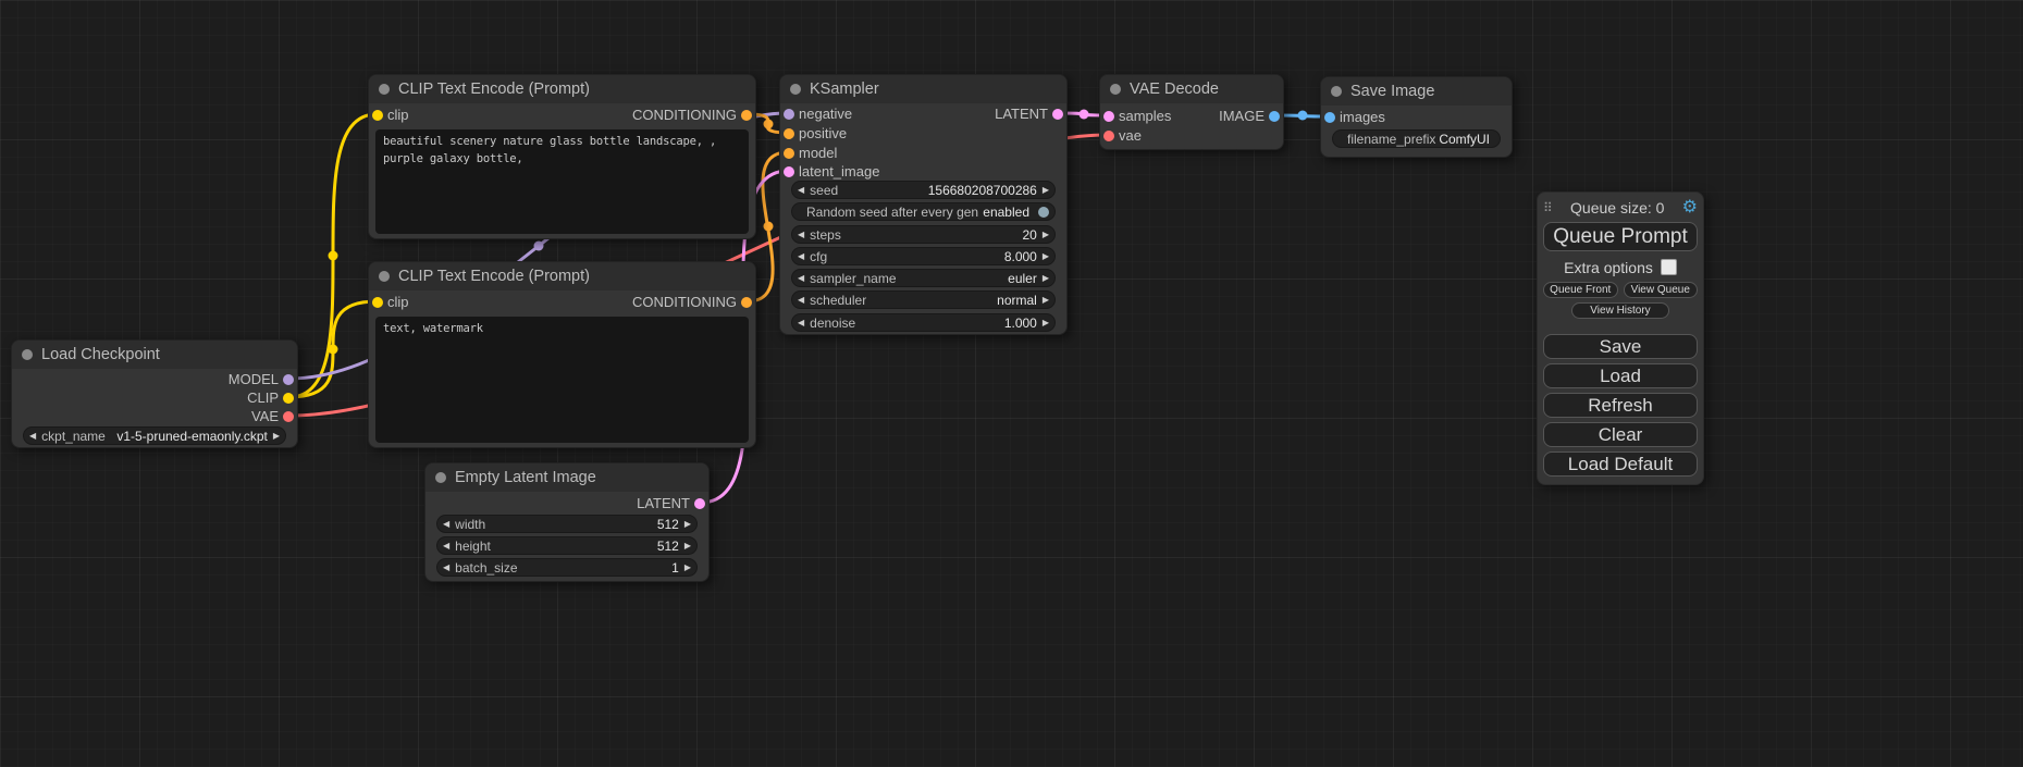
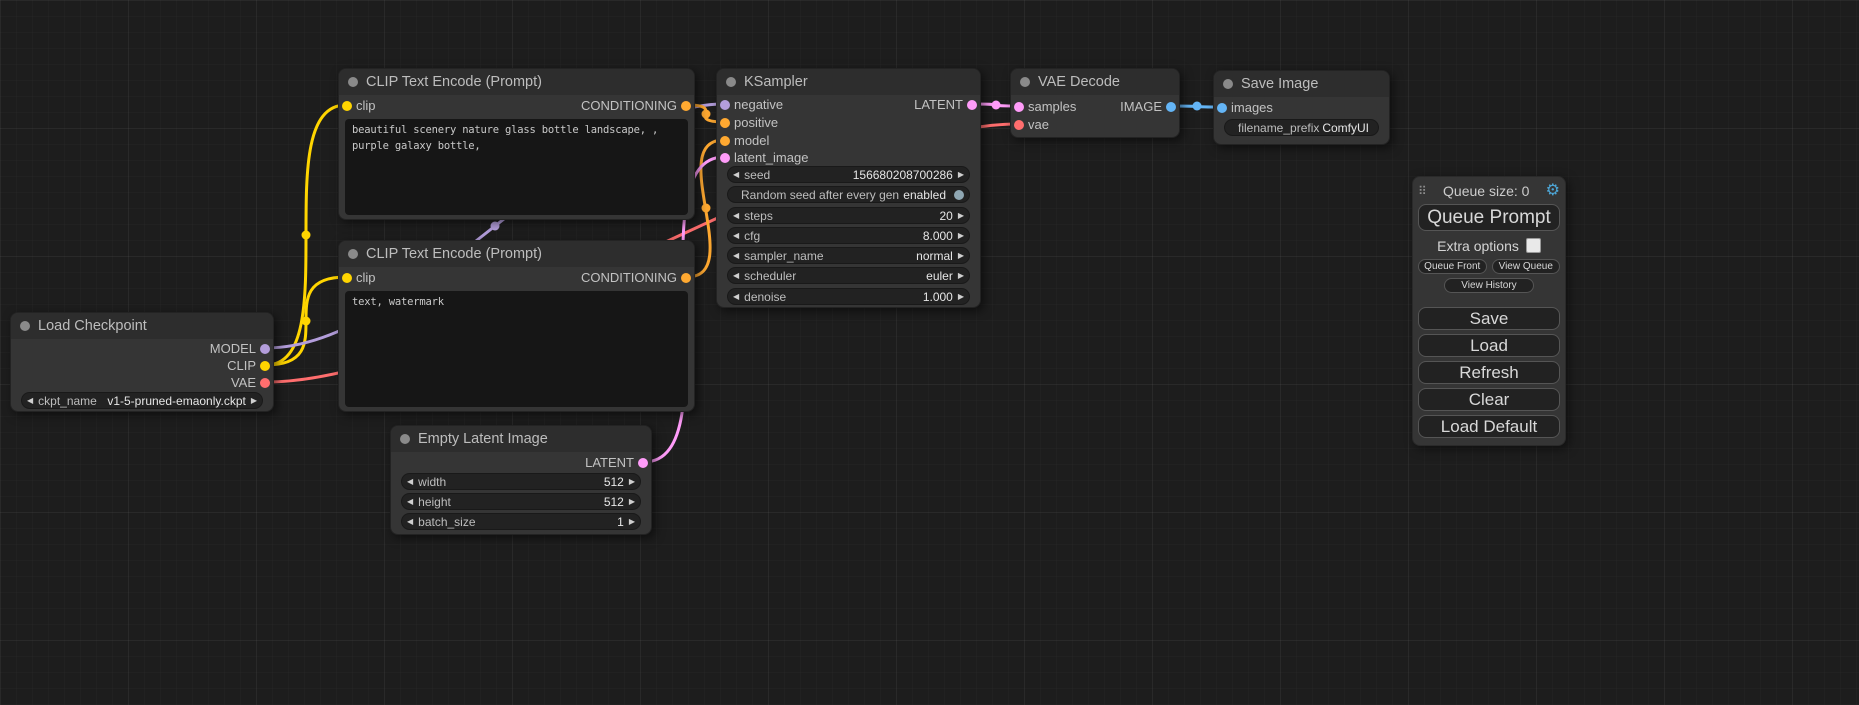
  Load Checkpoint
  MODEL
  CLIP
  VAE
  ◀
  ckpt_name
  v1-5-pruned-emaonly.ckpt
  ▶
  CLIP Text Encode (Prompt)
  clip
  CONDITIONING
  beautiful scenery nature glass bottle landscape, , purple galaxy bottle,
  CLIP Text Encode (Prompt)
  clip
  CONDITIONING
  text, watermark
  Empty Latent Image
  LATENT
  ◀
  width
  512
  ▶
  ◀
  height
  512
  ▶
  ◀
  batch_size
  1
  ▶
  KSampler
  negative
  positive
  model
  latent_image
  LATENT
  ◀
  seed
  156680208700286
  ▶
  Random seed after every gen
  enabled
  ◀
  steps
  20
  ▶
  ◀
  cfg
  8.000
  ▶
  ◀
  sampler_name
- euler
+ normal
  ▶
  ◀
  scheduler
- normal
+ euler
  ▶
  ◀
  denoise
  1.000
  ▶
  VAE Decode
  samples
  vae
  IMAGE
  Save Image
  images
  filename_prefix
  ComfyUI
  ⠿
  Queue size: 0
  ⚙
  Queue Prompt
  Extra options
  Queue Front
  View Queue
  View History
  Save
  Load
  Refresh
  Clear
  Load Default
